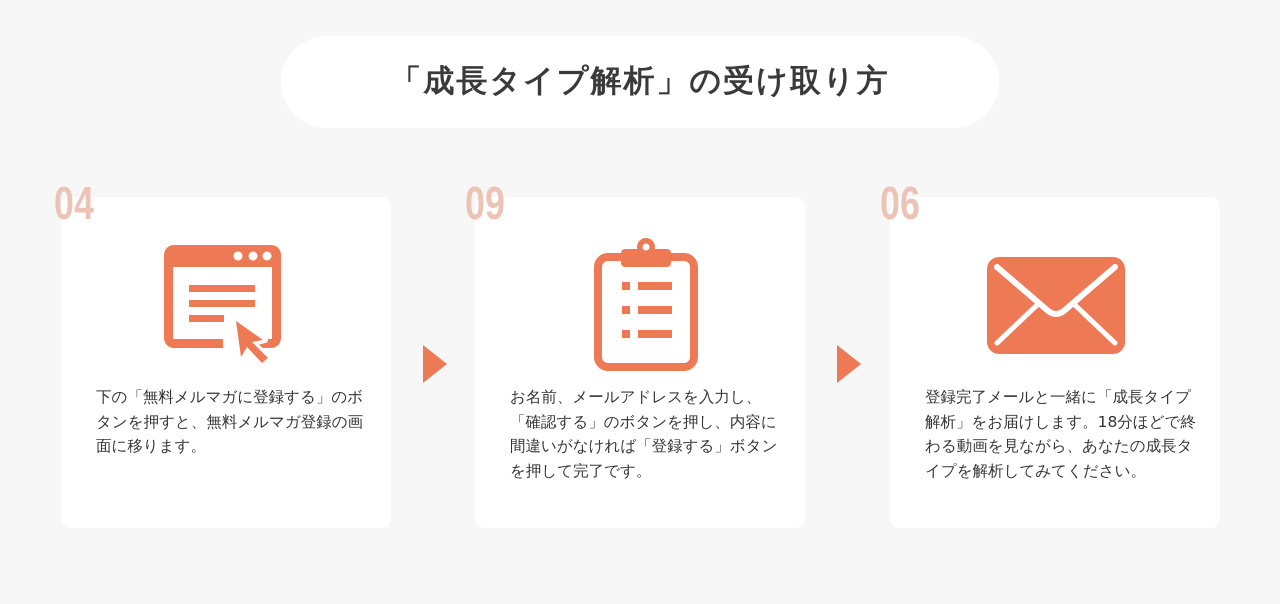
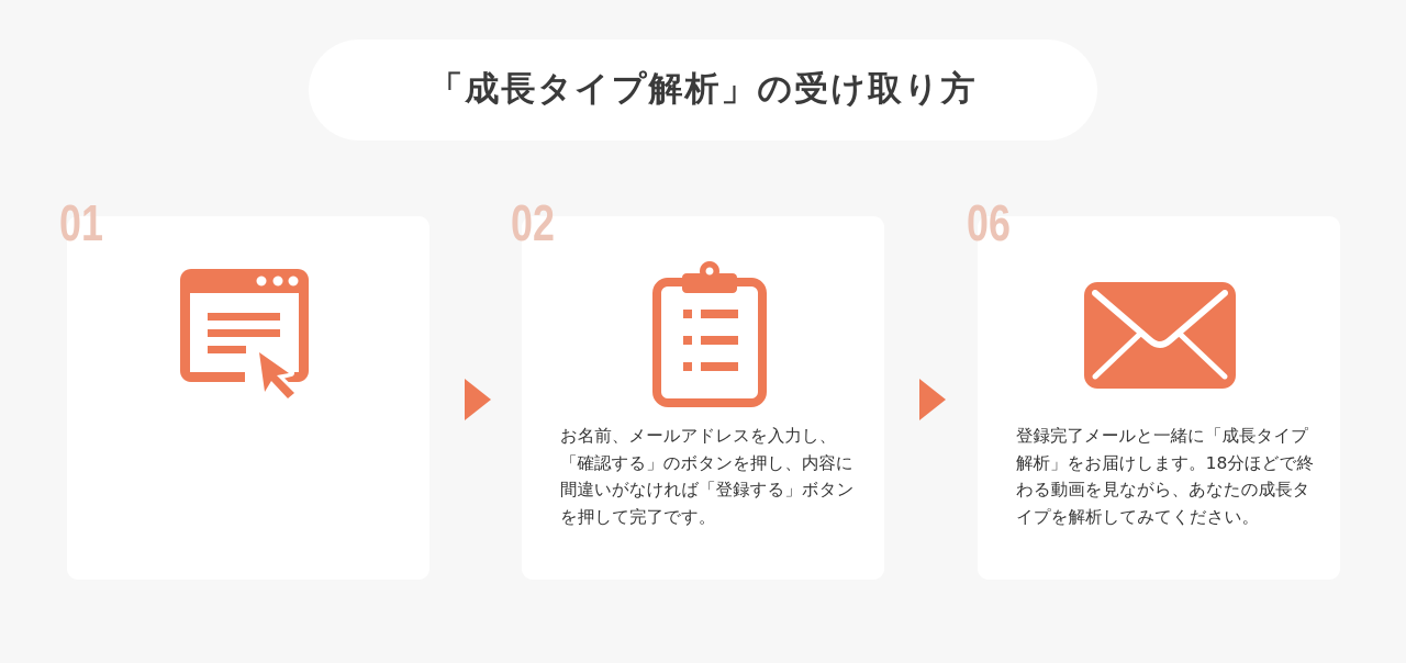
  「成長タイプ解析」の受け取り方
- 04
+ 01
- 下の「無料メルマガに登録する」のボタンを押すと、無料メルマガ登録の画面に移ります。
- 09
+ 02
  お名前、メールアドレスを入力し、「確認する」のボタンを押し、内容に間違いがなければ「登録する」ボタンを押して完了です。
  06
  登録完了メールと一緒に「成長タイプ解析」をお届けします。18分ほどで終わる動画を見ながら、あなたの成長タイプを解析してみてください。
